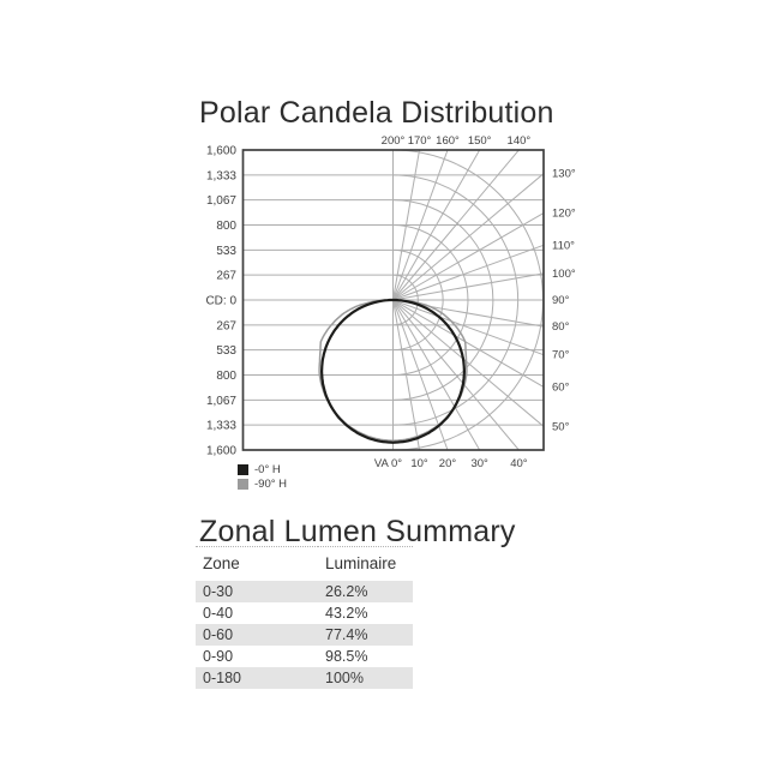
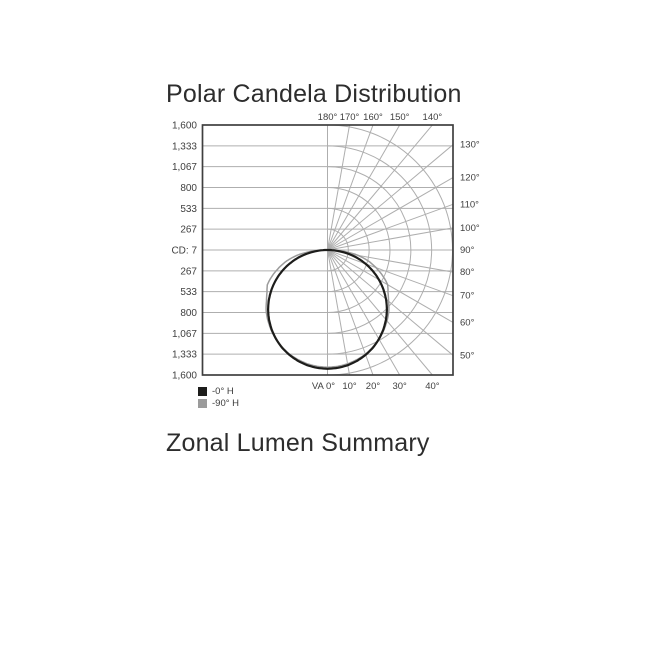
  Polar Candela Distribution
  267
  267
  533
  533
  800
  800
  1,067
  1,067
  1,333
  1,333
  1,600
  1,600
- CD: 0
+ CD: 7
- 200°
+ 180°
  170°
  160°
  150°
  140°
  130°
  120°
  110°
  100°
  90°
  80°
  70°
  60°
  50°
  VA 0°
  10°
  20°
  30°
  40°
  -0° H
  -90° H
  Zonal Lumen Summary
- Zone	Luminaire
- 0-30	26.2%
- 0-40	43.2%
- 0-60	77.4%
- 0-90	98.5%
- 0-180	100%
